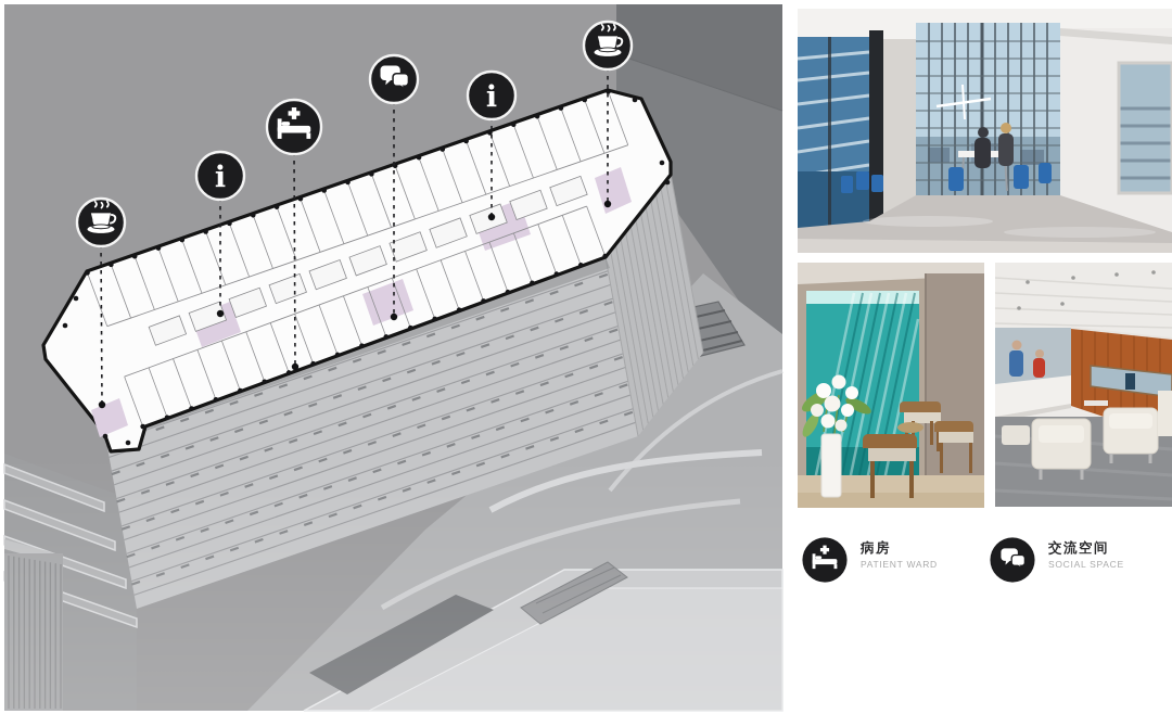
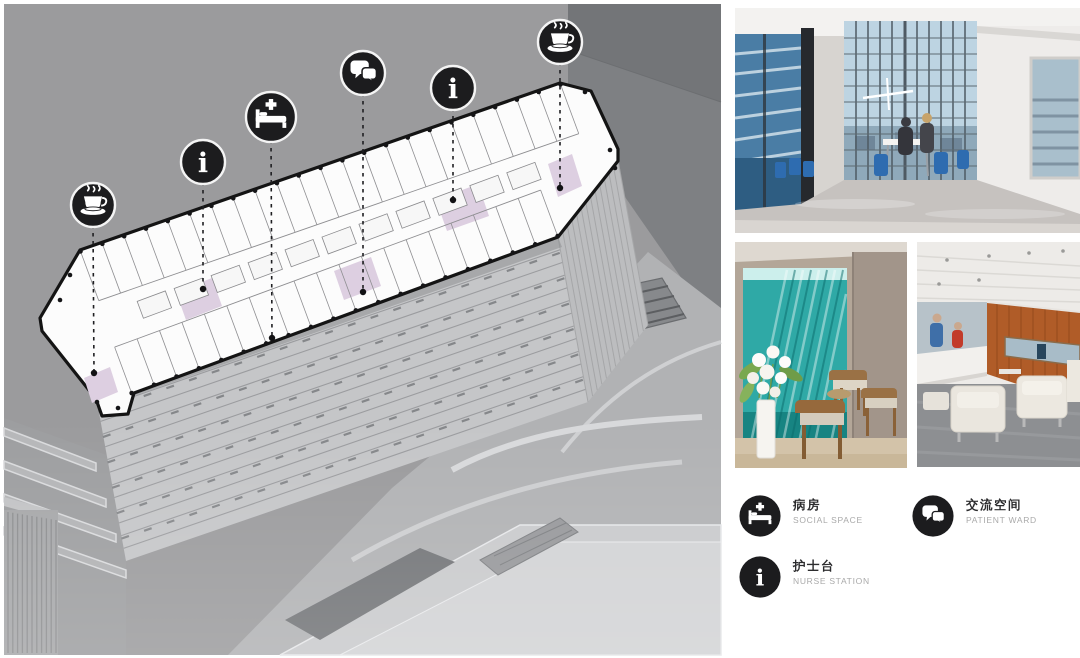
  病房
- PATIENT WARD
+ SOCIAL SPACE
  交流空间
- SOCIAL SPACE
+ PATIENT WARD
+ 护士台
+ NURSE STATION
